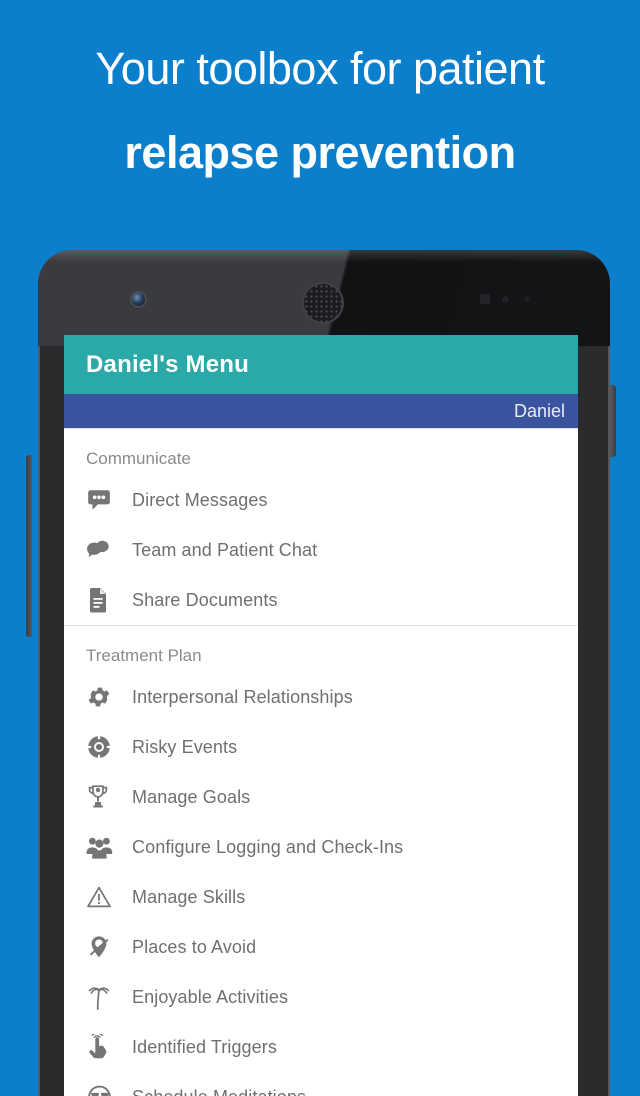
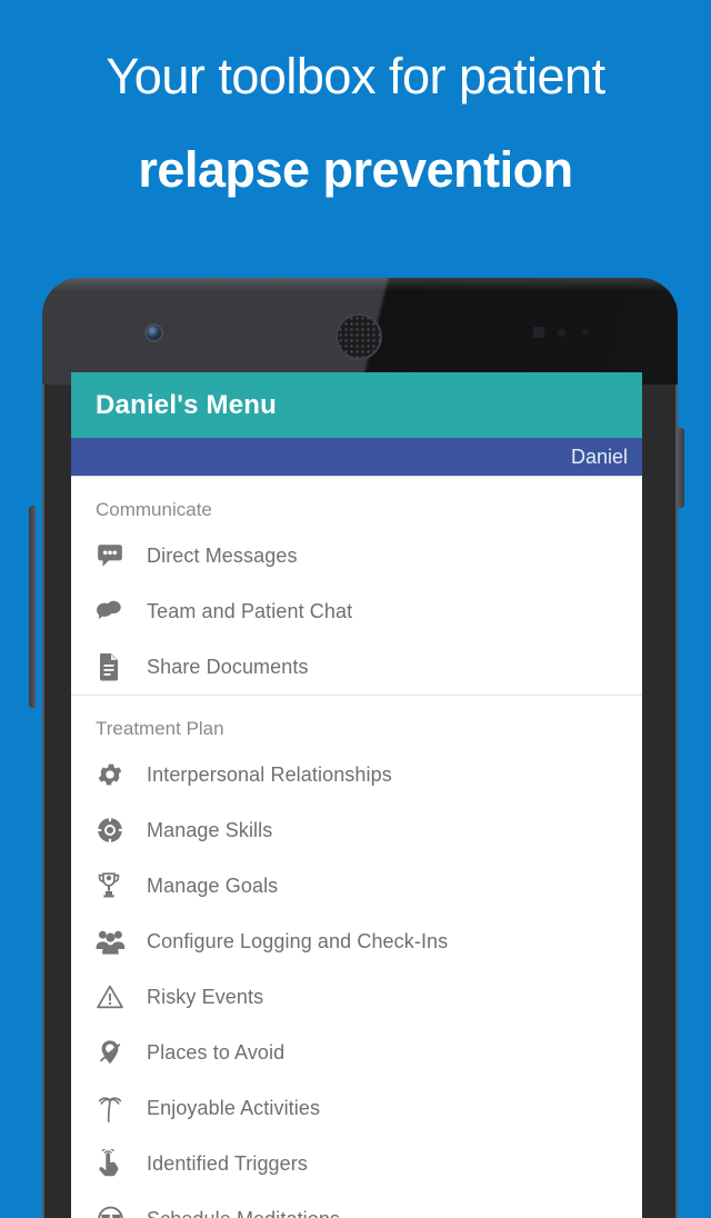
  Your toolbox for patient
  relapse prevention
  Daniel's Menu
  Daniel
  Communicate
  Direct Messages
  Team and Patient Chat
  Share Documents
  Treatment Plan
  Interpersonal Relationships
- Risky Events
+ Manage Skills
  Manage Goals
  Configure Logging and Check-Ins
- Manage Skills
+ Risky Events
  Places to Avoid
  Enjoyable Activities
  Identified Triggers
